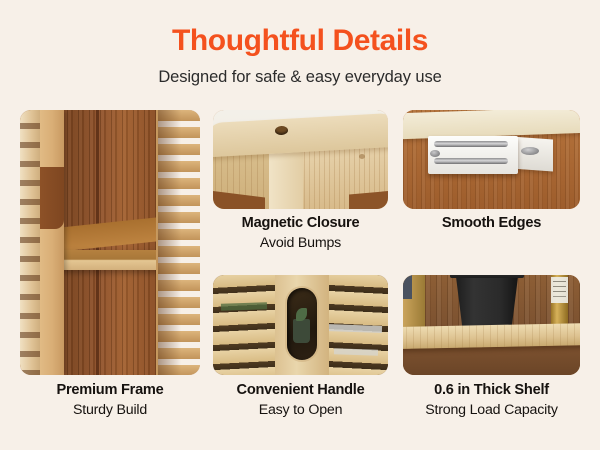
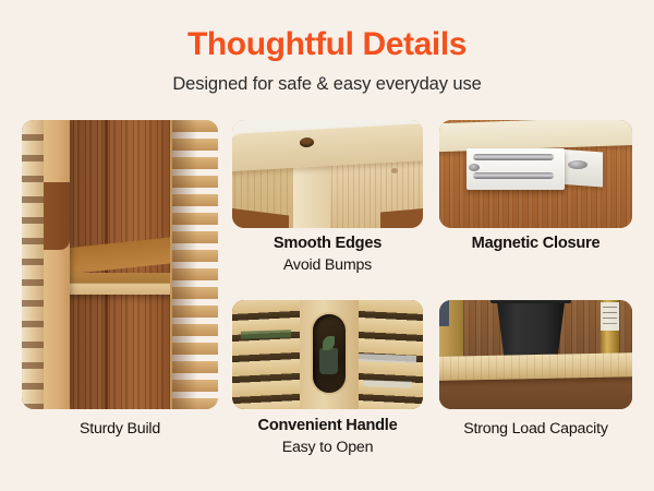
  Thoughtful Details
  Designed for safe & easy everyday use
- Premium Frame
  Sturdy Build
- Magnetic Closure
+ Smooth Edges
  Avoid Bumps
- Smooth Edges
+ Magnetic Closure
  Convenient Handle
  Easy to Open
- 0.6 in Thick Shelf
  Strong Load Capacity
